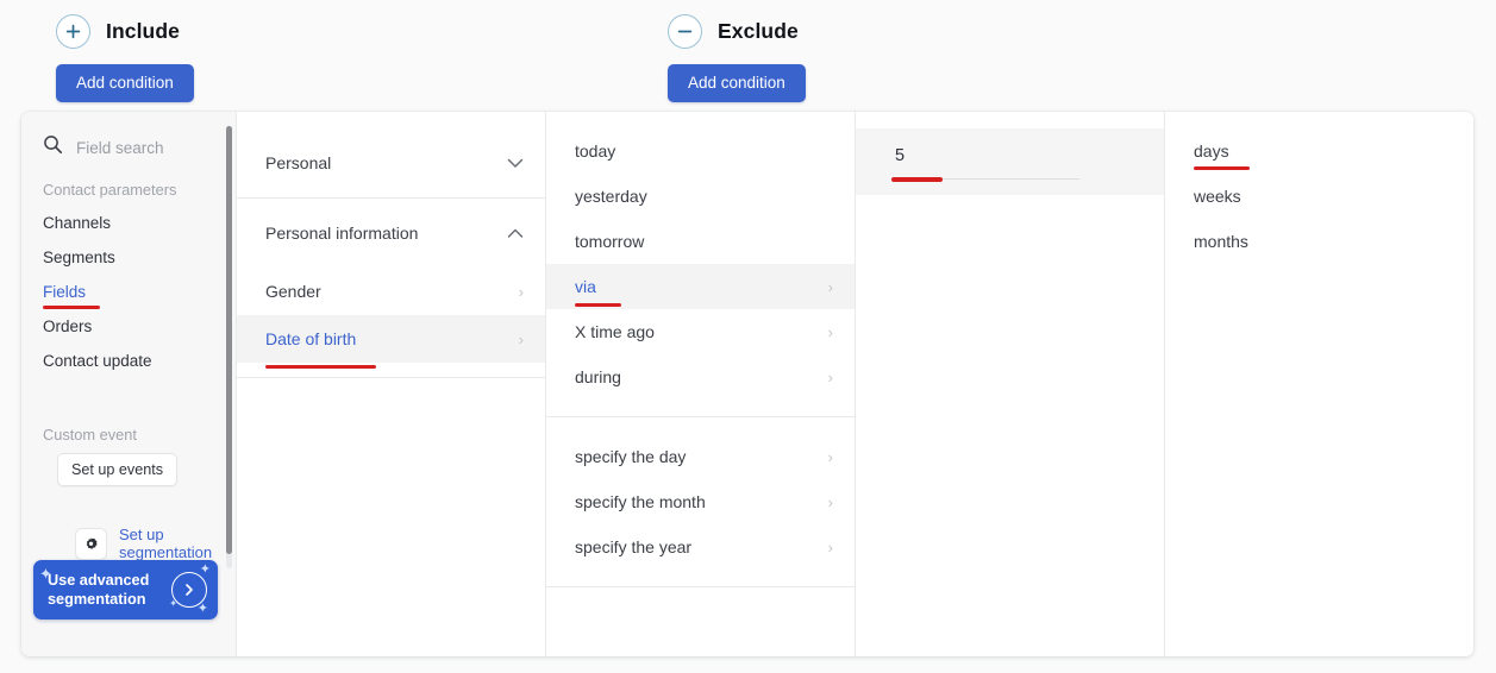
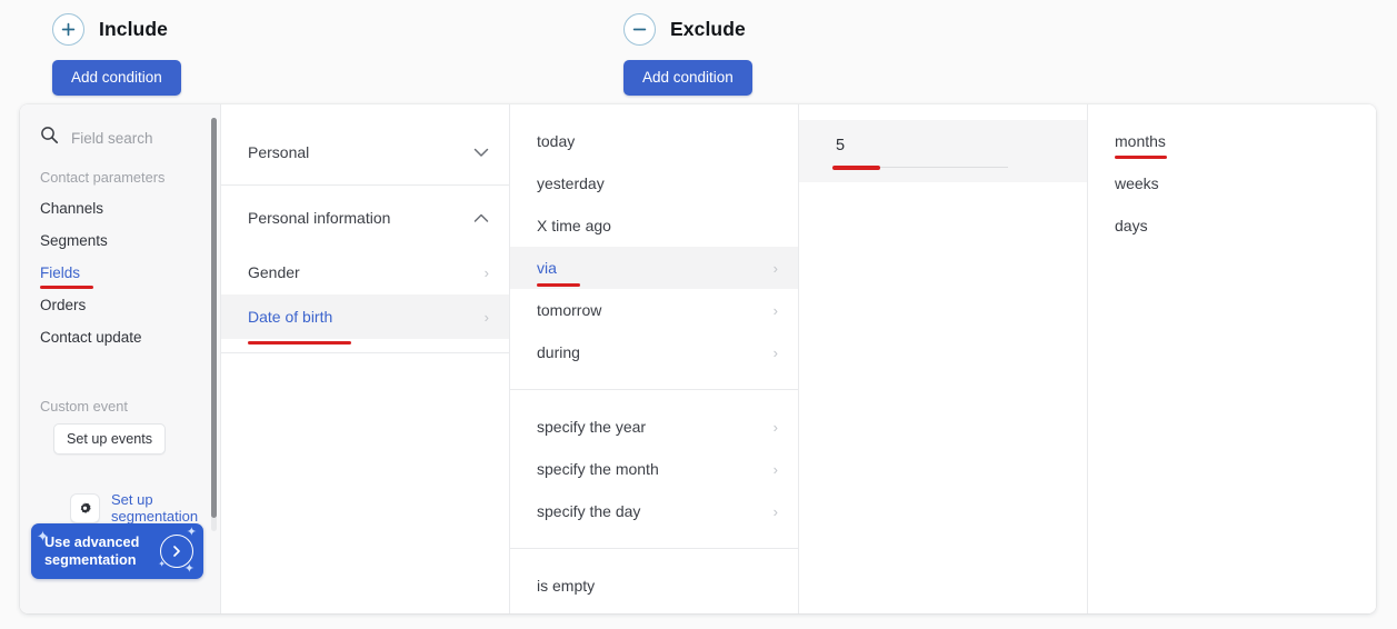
  Include
  Add condition
  Exclude
  Add condition
  Field search
  Contact parameters
  Channels
  Segments
  Fields
  Orders
  Contact update
  Custom event
  Set up events
  Set up segmentation
  ✦
  ✦
  ✦
  ✦
  Use advanced segmentation
  Personal
  Personal information
  Gender
  ›
  Date of birth
  ›
  today
  yesterday
- tomorrow
+ X time ago
  via
  ›
- X time ago
+ tomorrow
  ›
  during
  ›
- specify the day
+ specify the year
  ›
  specify the month
  ›
- specify the year
+ specify the day
  ›
+ is empty
  5
- days
+ months
  weeks
- months
+ days
